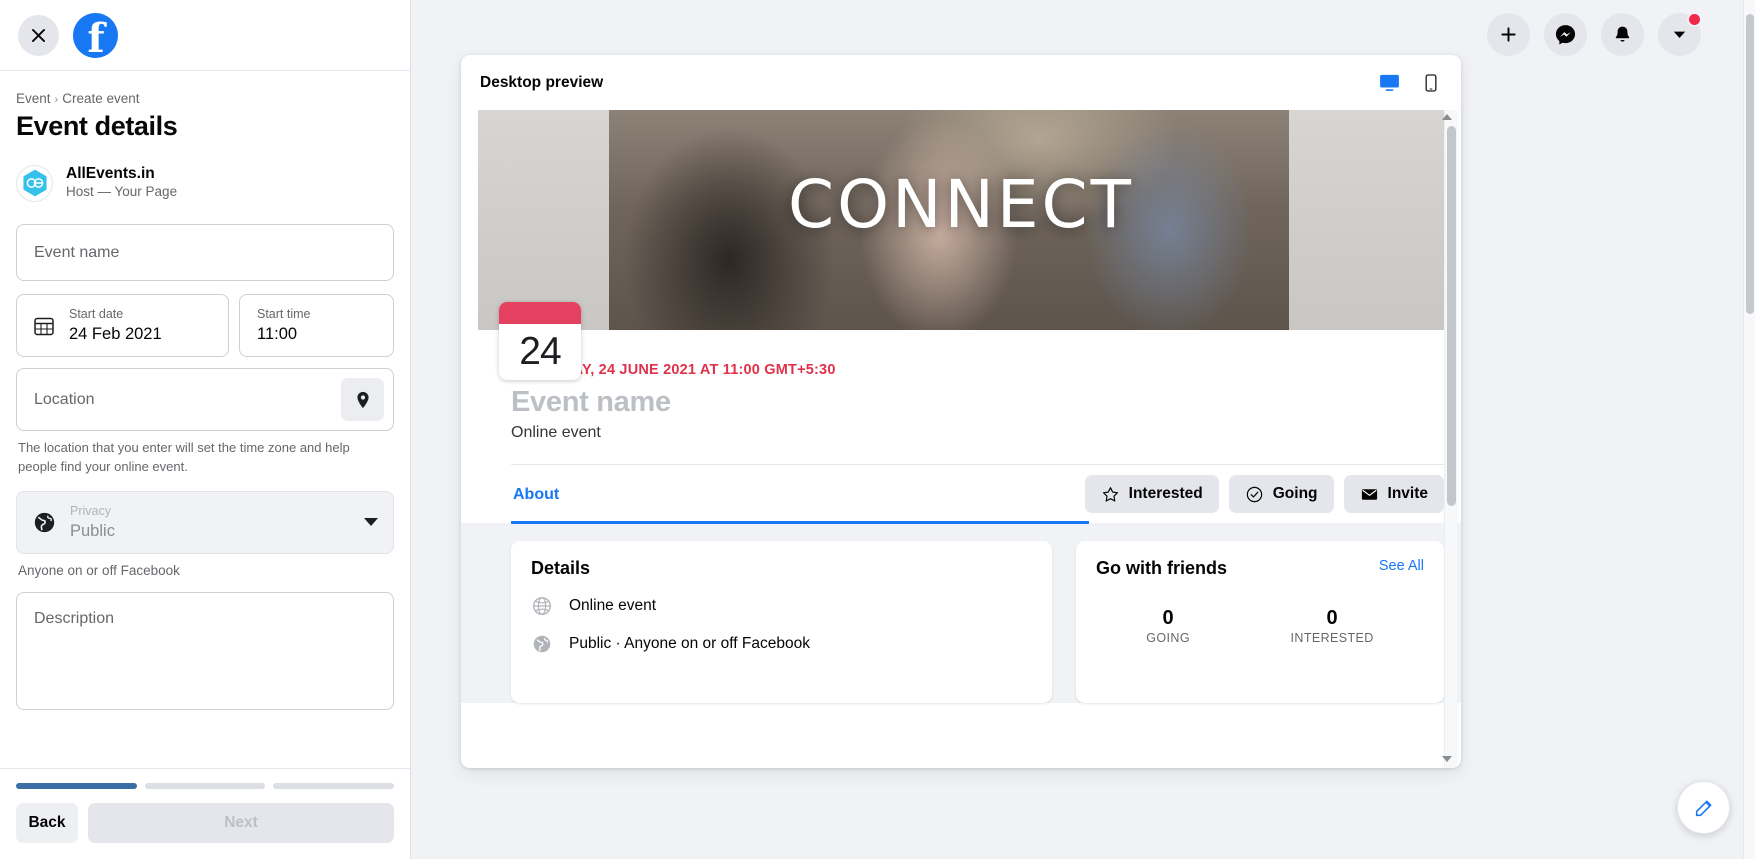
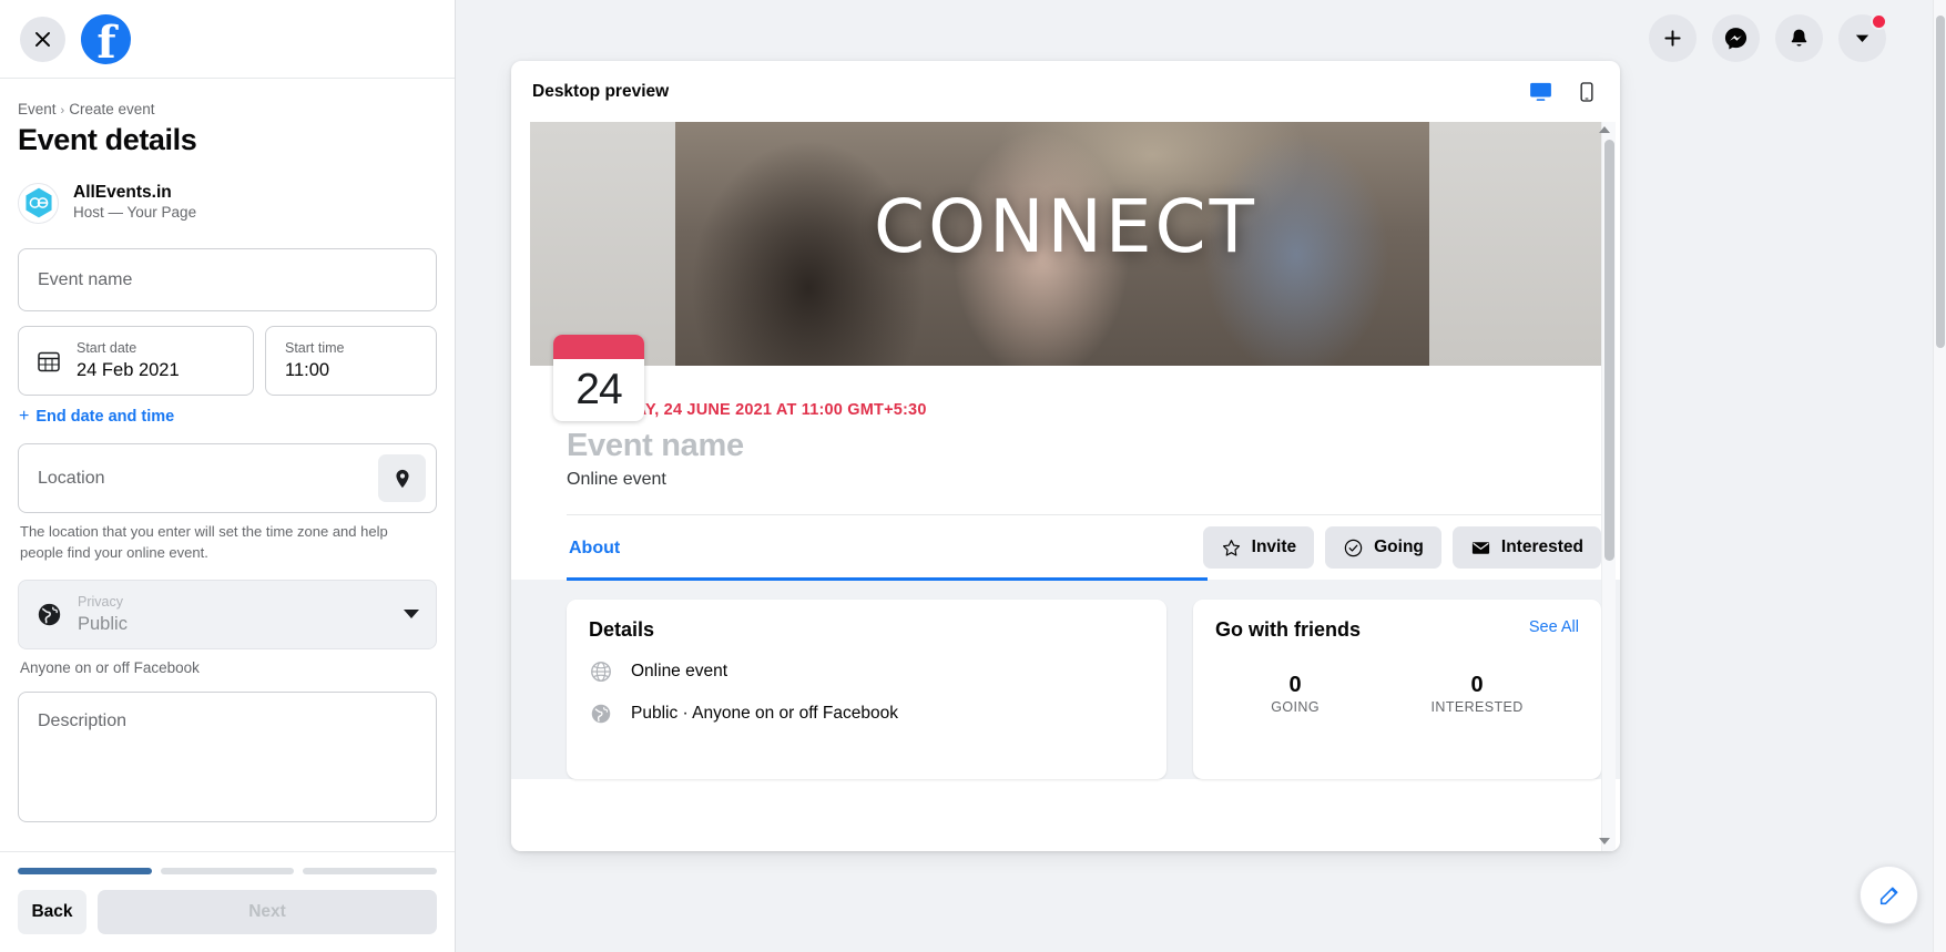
  f
  Event › Create event
  Event details
  AllEvents.in
  Host — Your Page
  Event name
  Start date
  24 Feb 2021
  Start time
  11:00
+ +
+ End date and time
  Location
  The location that you enter will set the time zone and help people find your online event.
  Privacy
  Public
  Anyone on or off Facebook
  Description
  Back
  Next
  Desktop preview
  CONNECT
  24
  Y, 24 JUNE 2021 AT 11:00 GMT+5:30
  Event name
  Online event
  About
- Interested
+ Invite
  Going
- Invite
+ Interested
  Details
  Online event
  Public · Anyone on or off Facebook
  Go with friends
  See All
  0
  GOING
  0
  INTERESTED
